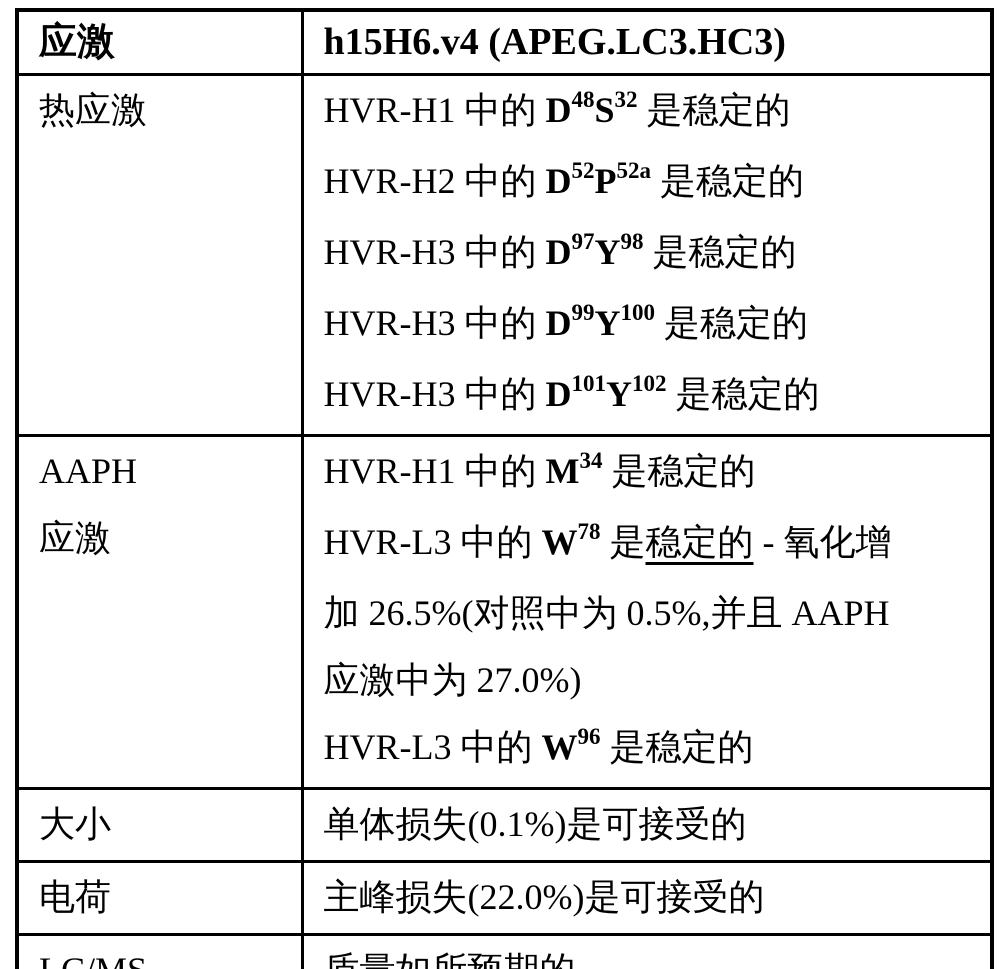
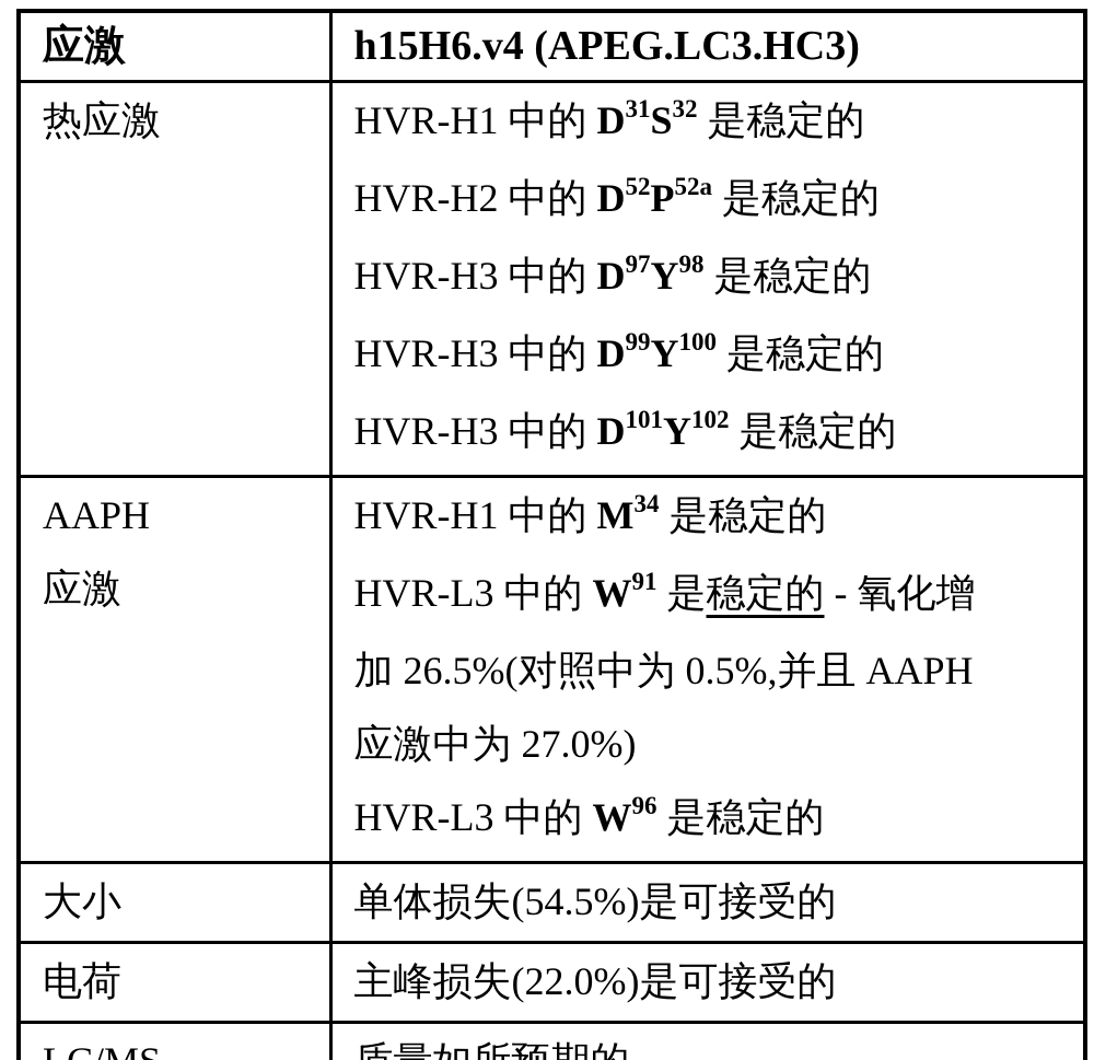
  应激	h15H6.v4 (APEG.LC3.HC3)
- 热应激	HVR-H1 中的 D48S32 是稳定的HVR-H2 中的 D52P52a 是稳定的HVR-H3 中的 D97Y98 是稳定的HVR-H3 中的 D99Y100 是稳定的HVR-H3 中的 D101Y102 是稳定的
+ 热应激	HVR-H1 中的 D31S32 是稳定的HVR-H2 中的 D52P52a 是稳定的HVR-H3 中的 D97Y98 是稳定的HVR-H3 中的 D99Y100 是稳定的HVR-H3 中的 D101Y102 是稳定的
- AAPH应激	HVR-H1 中的 M34 是稳定的HVR-L3 中的 W78 是稳定的 - 氧化增加 26.5%(对照中为 0.5%,并且 AAPH应激中为 27.0%)HVR-L3 中的 W96 是稳定的
+ AAPH应激	HVR-H1 中的 M34 是稳定的HVR-L3 中的 W91 是稳定的 - 氧化增加 26.5%(对照中为 0.5%,并且 AAPH应激中为 27.0%)HVR-L3 中的 W96 是稳定的
- 大小	单体损失(0.1%)是可接受的
+ 大小	单体损失(54.5%)是可接受的
  电荷	主峰损失(22.0%)是可接受的
